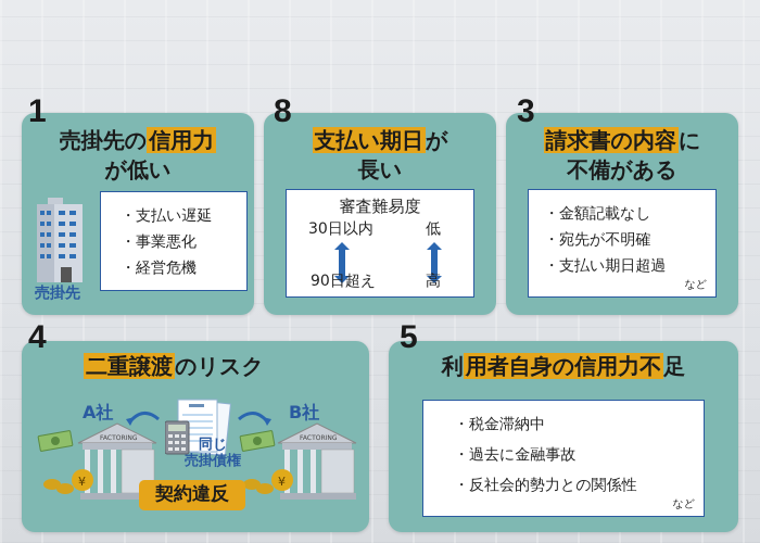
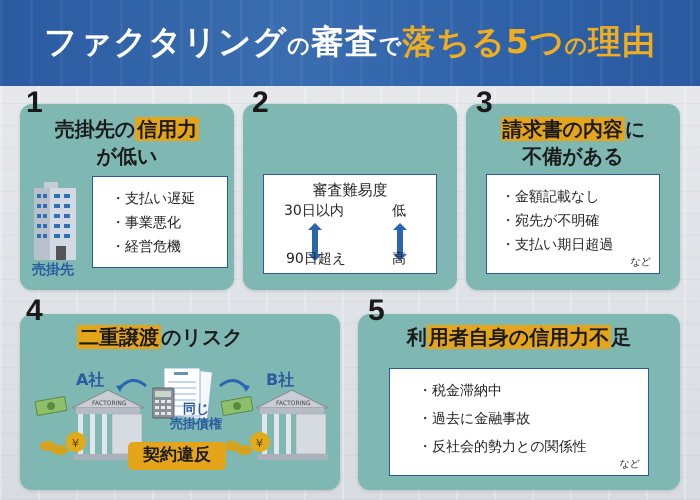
+ ファクタリングの審査で落ちる5つの理由
  売掛先の信用力
  が低い
  売掛先
  支払い遅延
  事業悪化
  経営危機
  1
- 支払い期日が
- 長い
  審査難易度
  30日以内
  低
  90日超え
  高
- 8
+ 2
  請求書の内容に
  不備がある
  金額記載なし
  宛先が不明確
  支払い期日超過
  など
  3
  二重譲渡のリスク
  A社
  B社
  ¥
  ¥
  同じ
  売掛債権
  契約違反
  4
  利用者自身の信用力不足
  税金滞納中
  過去に金融事故
  反社会的勢力との関係性
  など
  5
